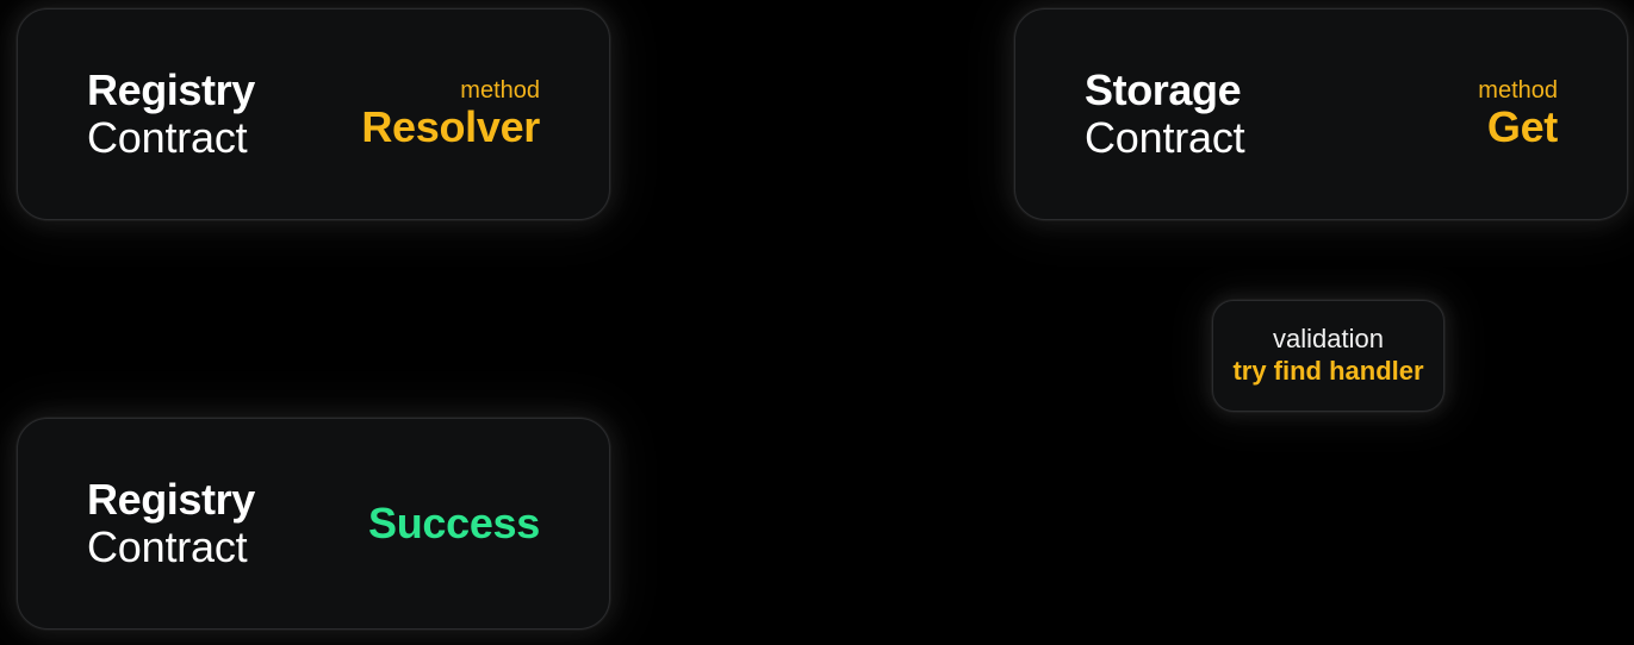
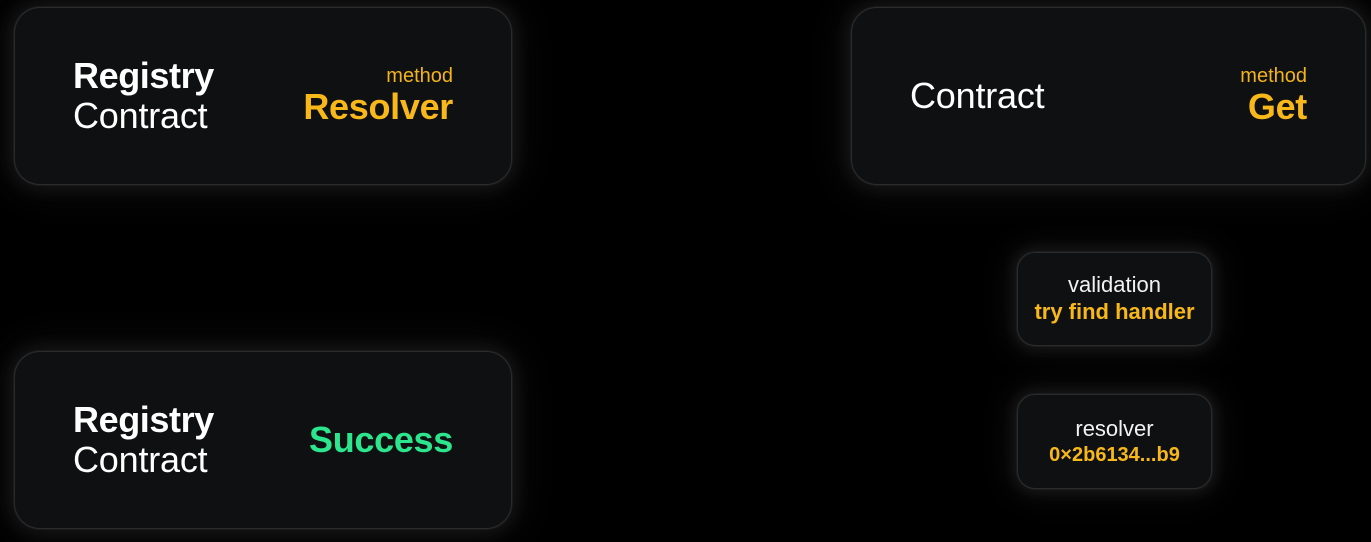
  Registry
  Contract
  method
  Resolver
- Storage
  Contract
  method
  Get
  validation
  try find handler
+ resolver
+ 0×2b6134...b9
  Registry
  Contract
  Success
